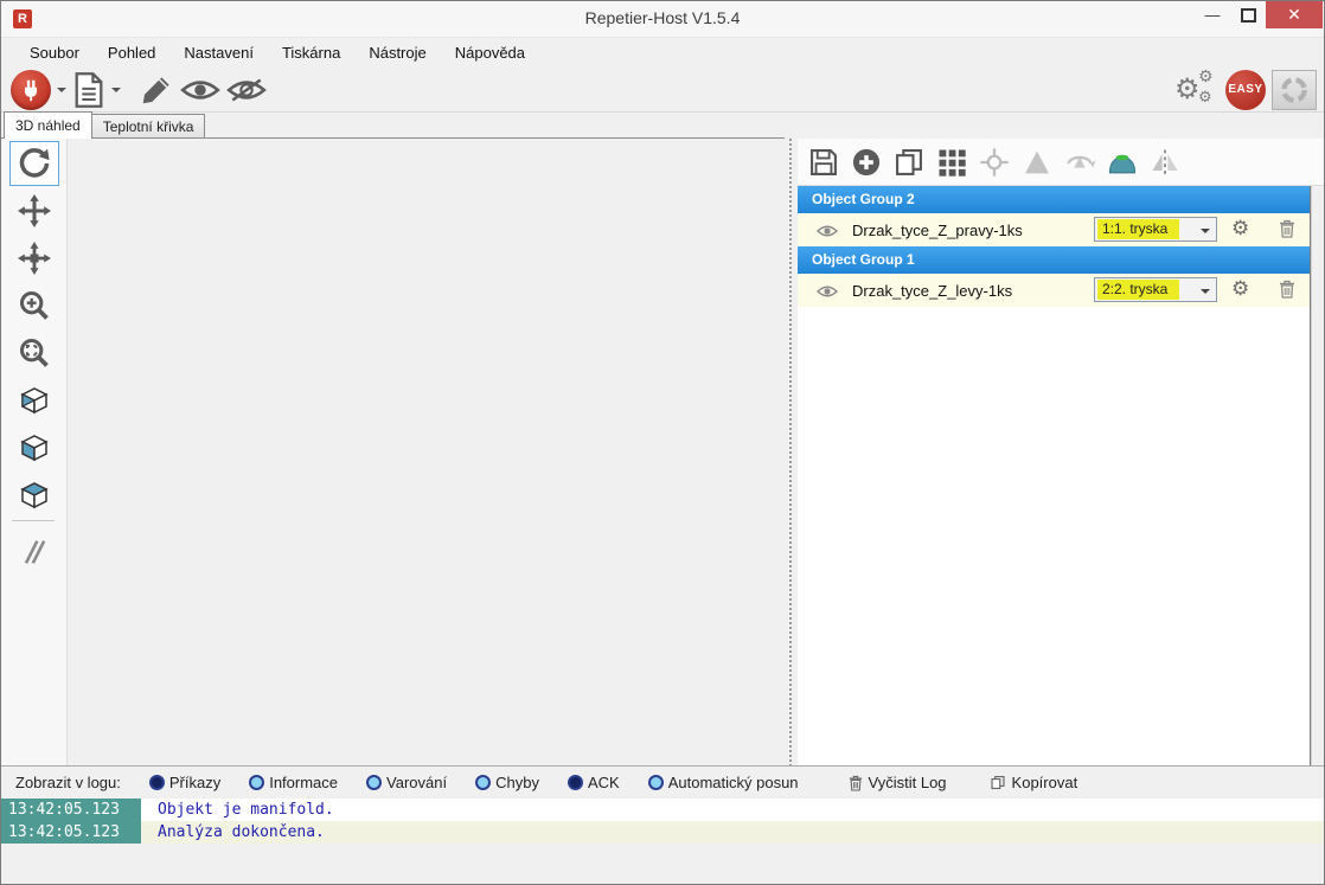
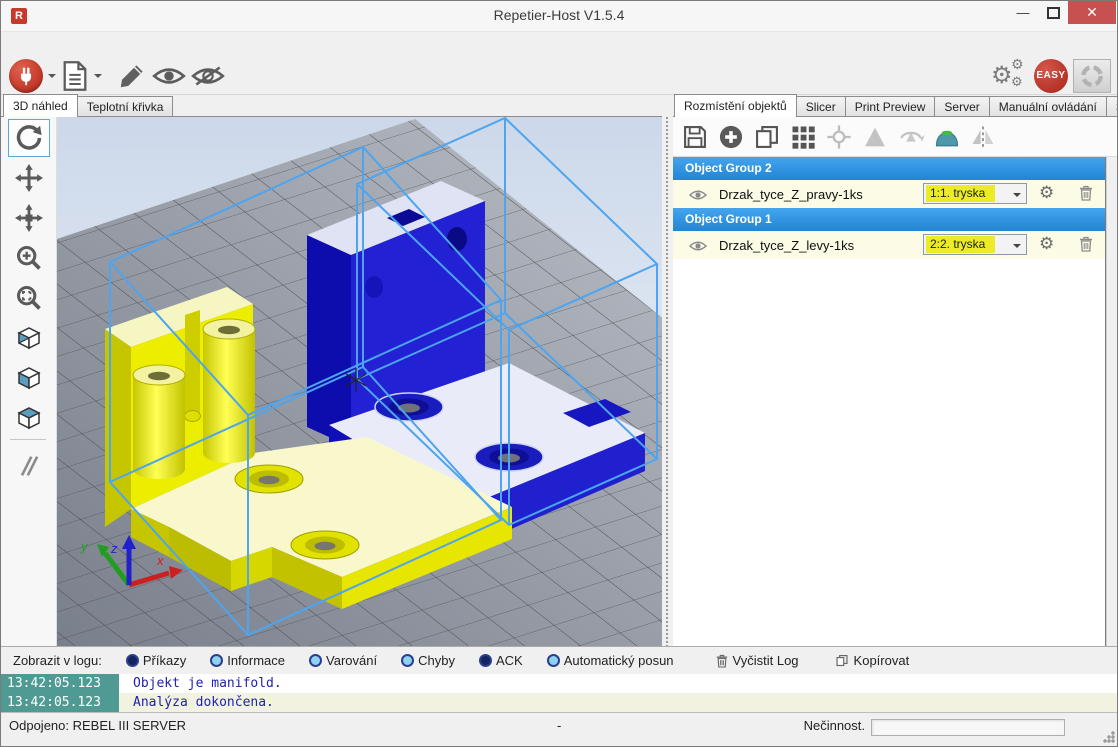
  R
  Repetier-Host V1.5.4
  —
  ✕
- Soubor
- Pohled
- Nastavení
- Tiskárna
- Nástroje
- Nápověda
  ⚙
  ⚙
  ⚙
  EASY
  3D náhled
  Teplotní křivka
+ Rozmístění objektů
+ Slicer
+ Print Preview
+ Server
+ Manuální ovládání
+ x
+ y
+ z
  Object Group 2
  Drzak_tyce_Z_pravy-1ks
  1:1. tryska
  ⚙
  Object Group 1
  Drzak_tyce_Z_levy-1ks
  2:2. tryska
  ⚙
  Zobrazit v logu:
  Příkazy
  Informace
  Varování
  Chyby
  ACK
  Automatický posun
  Vyčistit Log
  Kopírovat
  13:42:05.123
  13:42:05.123
  Objekt je manifold.
  Analýza dokončena.
+ Odpojeno: REBEL III SERVER
+ -
+ Nečinnost.
